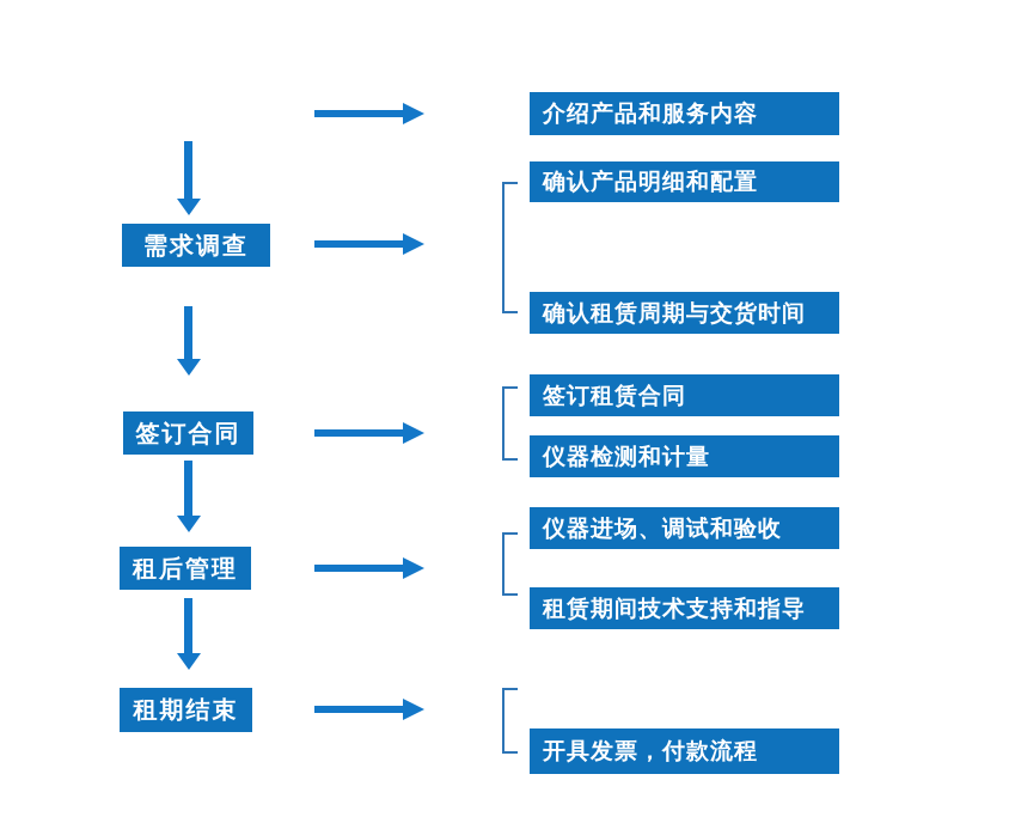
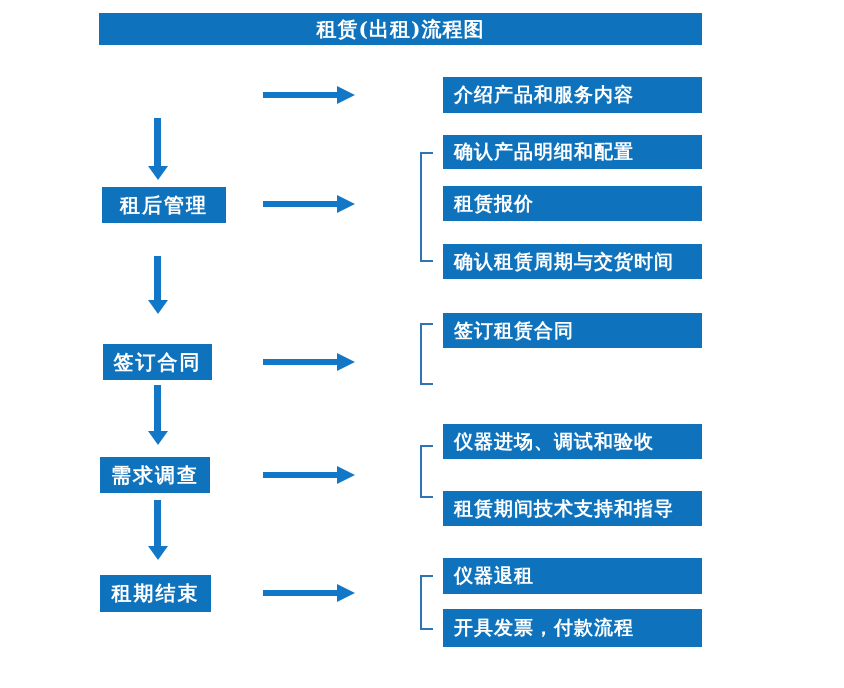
+ 租赁(出租)流程图
- 需求调查
+ 租后管理
  签订合同
- 租后管理
+ 需求调查
  租期结束
  介绍产品和服务内容
  确认产品明细和配置
+ 租赁报价
  确认租赁周期与交货时间
  签订租赁合同
- 仪器检测和计量
  仪器进场、调试和验收
  租赁期间技术支持和指导
+ 仪器退租
  开具发票，付款流程
